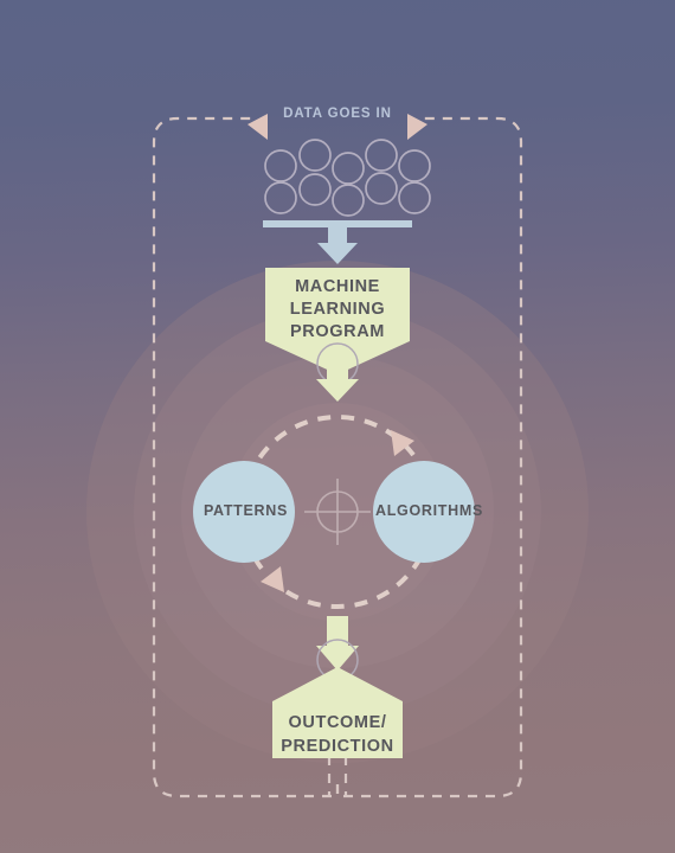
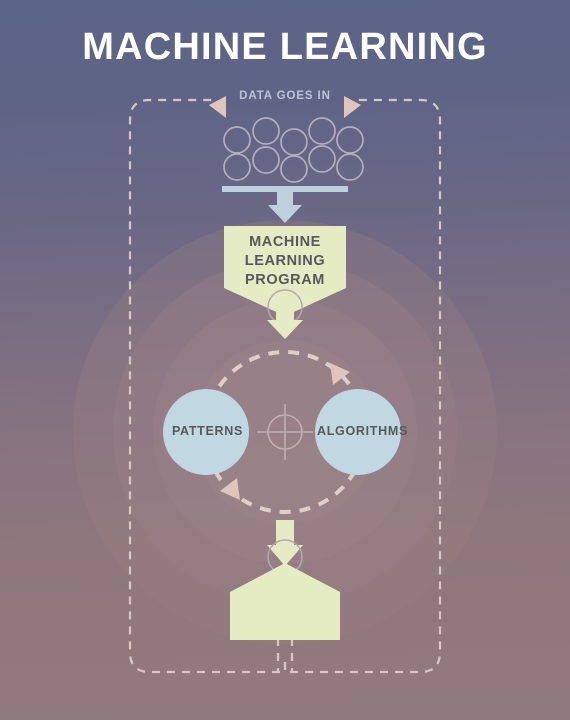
+ MACHINE LEARNING
  DATA GOES IN
  MACHINE
  LEARNING
  PROGRAM
  PATTERNS
  ALGORITHMS
- OUTCOME/
- PREDICTION
